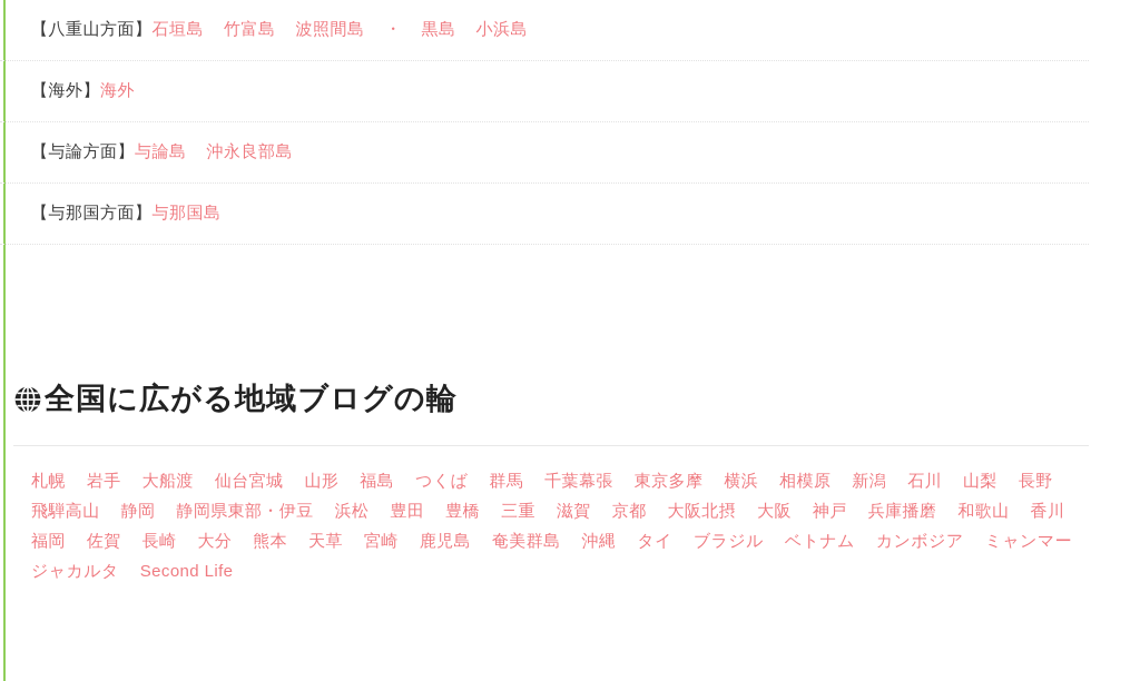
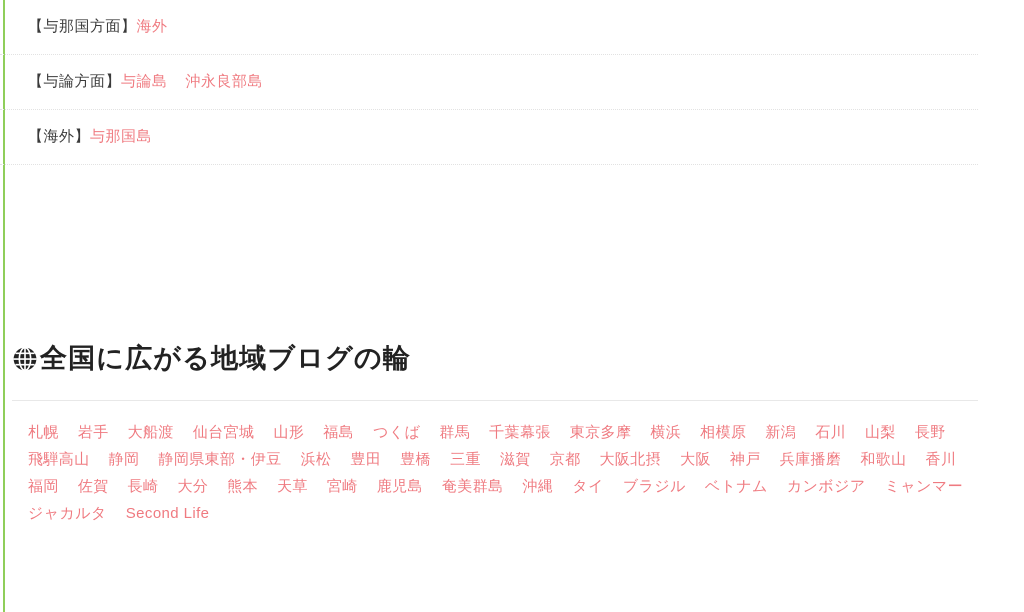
- 【八重山方面】
- 石垣島
- 竹富島
- 波照間島
- ・
- 黒島
- 小浜島
- 【海外】
+ 【与那国方面】
  海外
  【与論方面】
  与論島
  沖永良部島
- 【与那国方面】
+ 【海外】
  与那国島
  全国に広がる地域ブログの輪
  札幌 岩手 大船渡 仙台宮城 山形 福島 つくば 群馬 千葉幕張 東京多摩 横浜 相模原 新潟 石川 山梨 長野飛騨高山 静岡 静岡県東部・伊豆 浜松 豊田 豊橋 三重 滋賀 京都 大阪北摂 大阪 神戸 兵庫播磨 和歌山 香川福岡 佐賀 長崎 大分 熊本 天草 宮崎 鹿児島 奄美群島 沖縄 タイ ブラジル ベトナム カンボジア ミャンマージャカルタ Second Life
